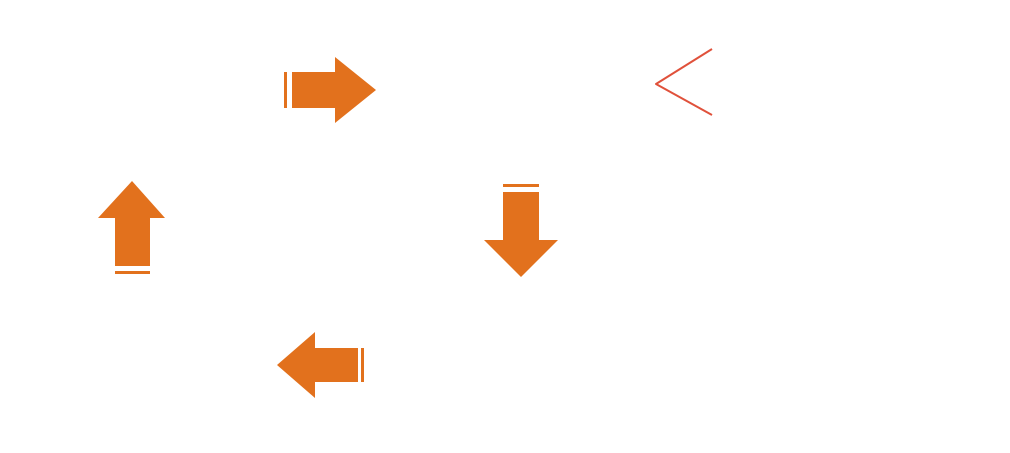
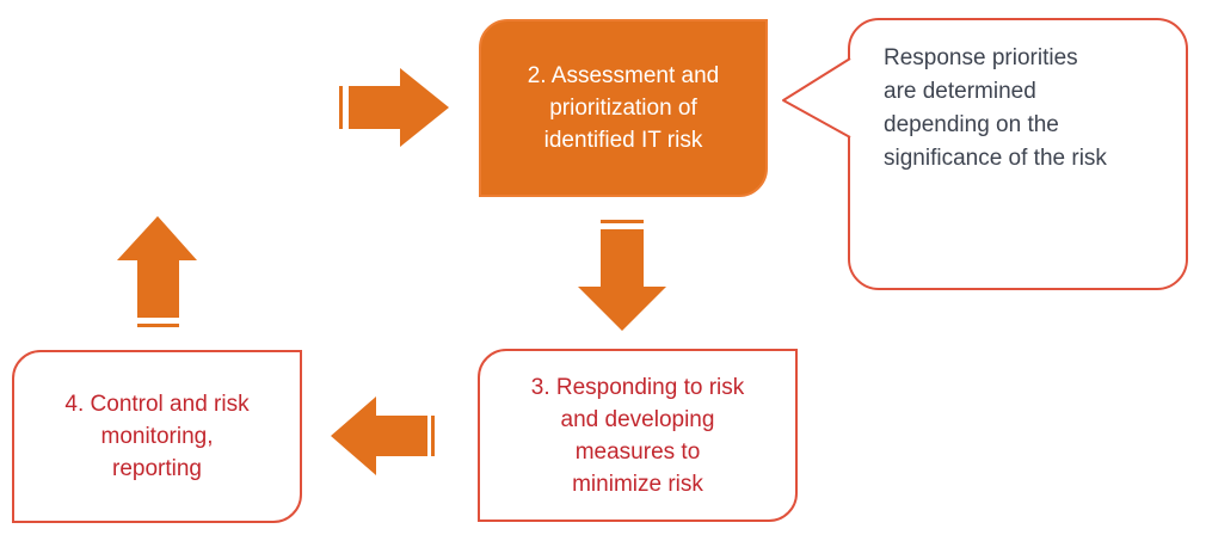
+ 2. Assessment and prioritization of identified IT risk
+ 3. Responding to risk and developing measures to minimize risk
+ 4. Control and risk monitoring, reporting
+ Response priorities are determined depending on the significance of the risk
